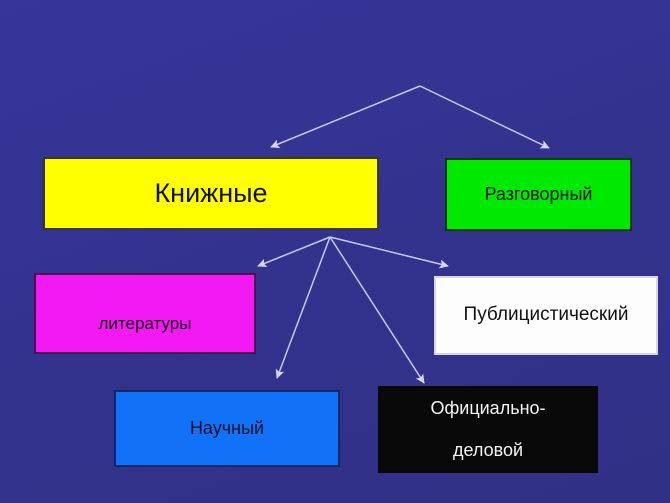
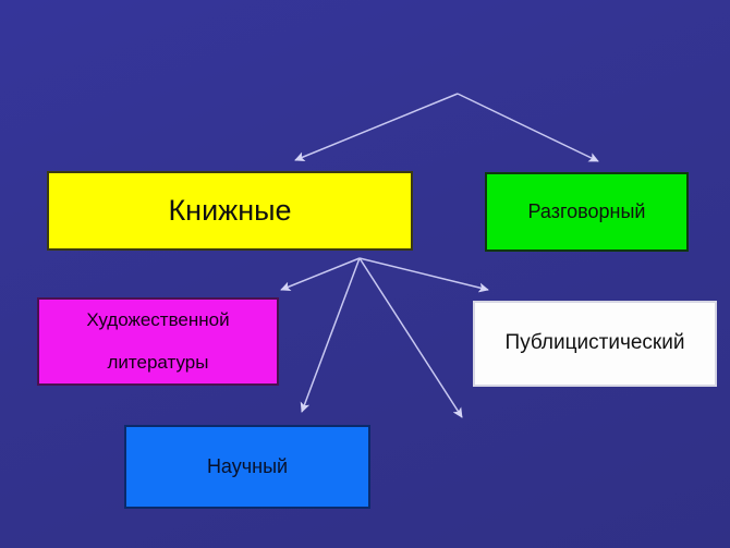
  Книжные
  Разговорный
+ Художественной
  литературы
  Публицистический
  Научный
- Официально-
- деловой
